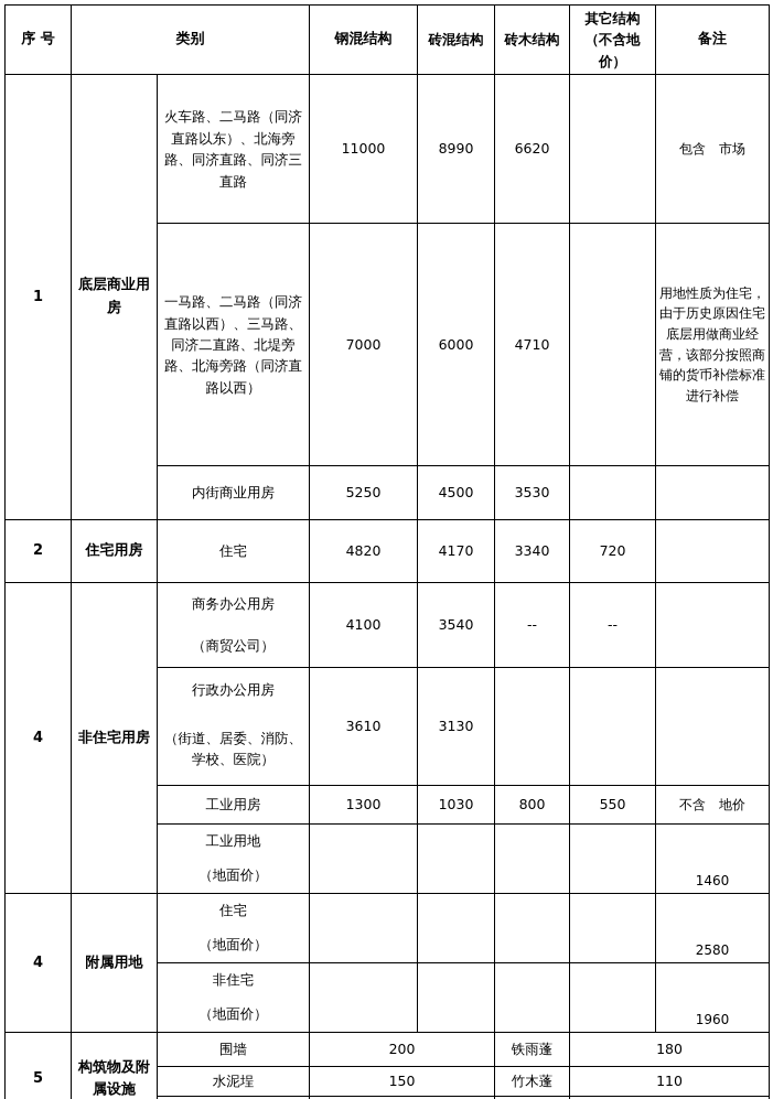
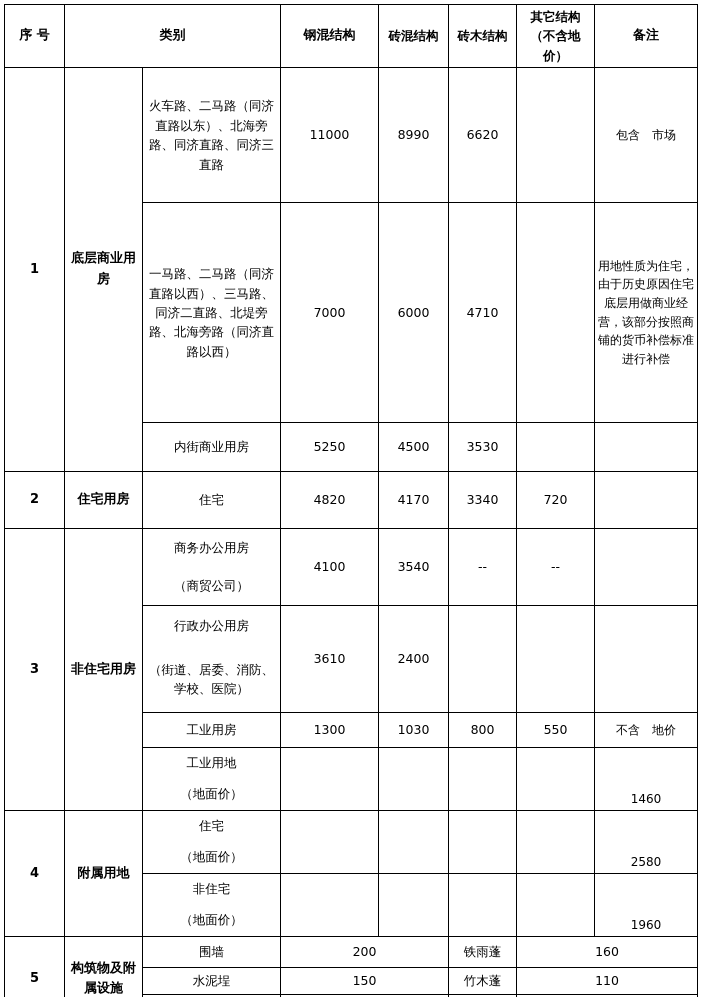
  序 号	类别	钢混结构	砖混结构	砖木结构	其它结构（不含地价）	备注
  1	底层商业用房	火车路、二马路（同济直路以东）、北海旁路、同济直路、同济三直路	11000	8990	6620		包含 市场
  一马路、二马路（同济直路以西）、三马路、同济二直路、北堤旁路、北海旁路（同济直路以西）	7000	6000	4710		用地性质为住宅，由于历史原因住宅底层用做商业经营，该部分按照商铺的货币补偿标准进行补偿
  内街商业用房	5250	4500	3530
  2	住宅用房	住宅	4820	4170	3340	720
- 4	非住宅用房	商务办公用房	4100	3540	--	--
+ 3	非住宅用房	商务办公用房	4100	3540	--	--
  （商贸公司）
- 行政办公用房	3610	3130
+ 行政办公用房	3610	2400
  （街道、居委、消防、学校、医院）
  工业用房	1300	1030	800	550	不含 地价
  工业用地
  （地面价）
  					1460
  4	附属用地
  住宅
  （地面价）
  							2580
  非住宅
  （地面价）
  					1960
- 5	构筑物及附属设施	围墙	200	铁雨蓬	180
+ 5	构筑物及附属设施	围墙	200	铁雨蓬	160
  水泥埕	150	竹木蓬	110
